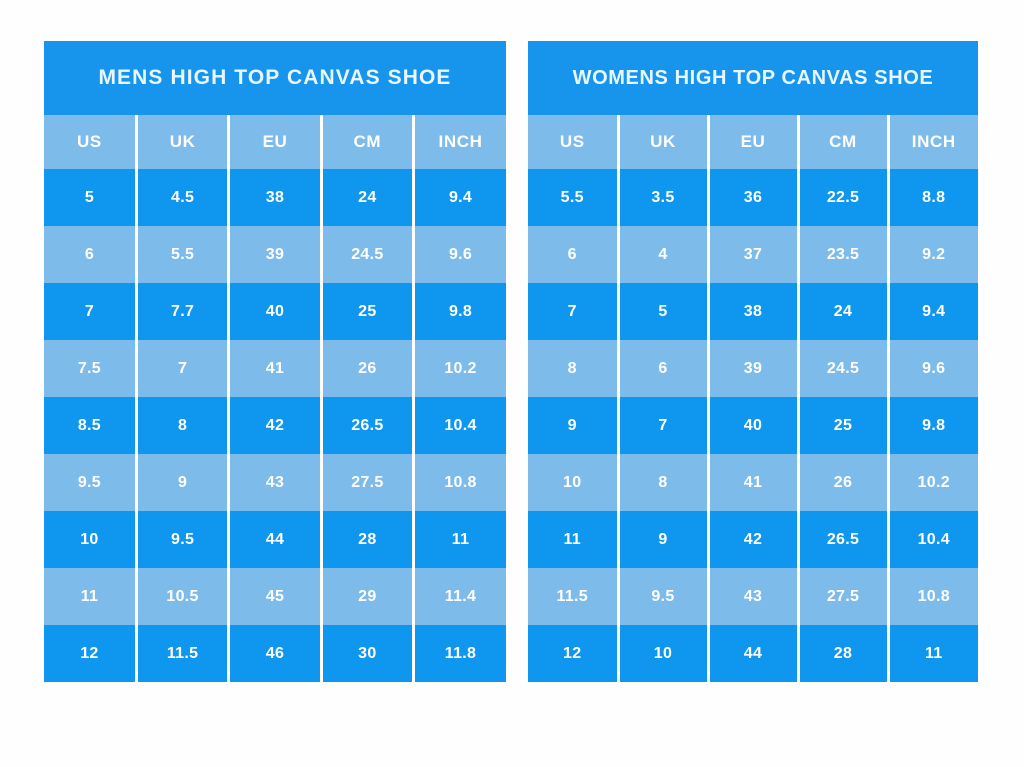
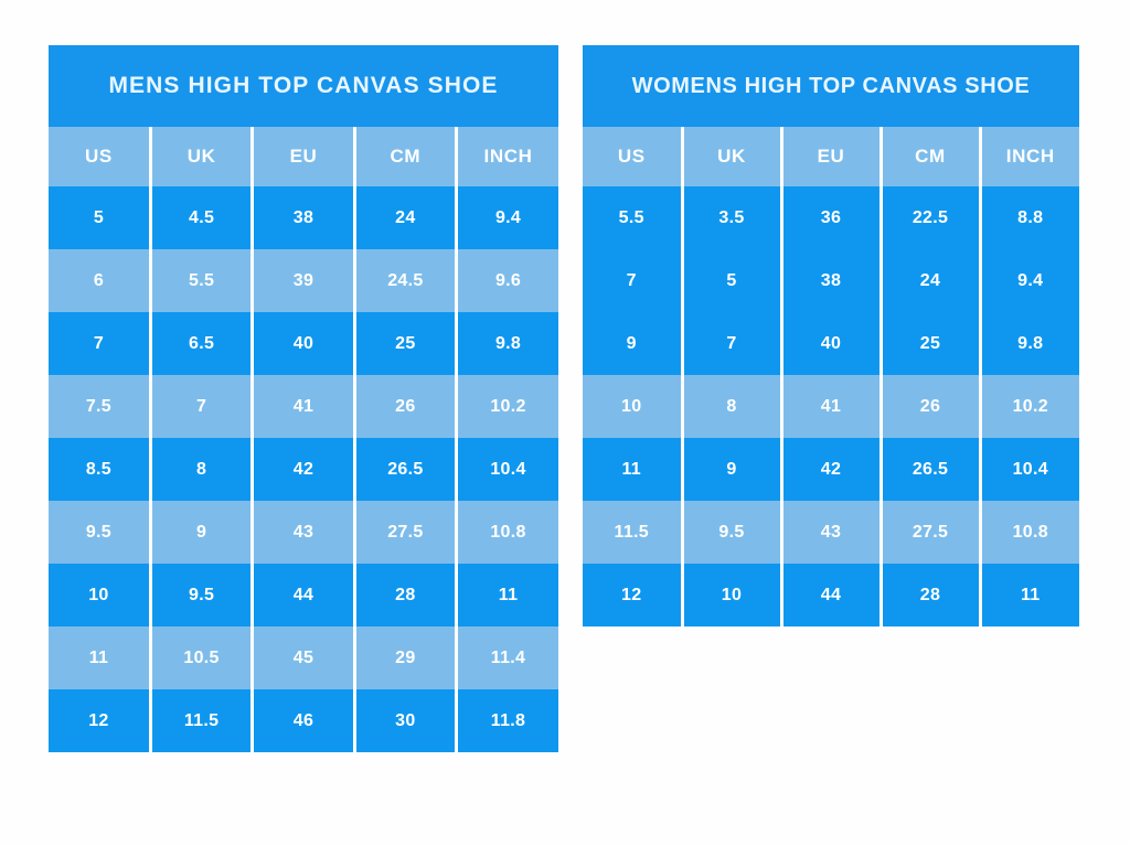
  MENS HIGH TOP CANVAS SHOE
  US	UK	EU	CM	INCH
  5	4.5	38	24	9.4
  6	5.5	39	24.5	9.6
- 7	7.7	40	25	9.8
+ 7	6.5	40	25	9.8
  7.5	7	41	26	10.2
  8.5	8	42	26.5	10.4
  9.5	9	43	27.5	10.8
  10	9.5	44	28	11
  11	10.5	45	29	11.4
  12	11.5	46	30	11.8
  WOMENS HIGH TOP CANVAS SHOE
  US	UK	EU	CM	INCH
  5.5	3.5	36	22.5	8.8
- 6	4	37	23.5	9.2
  7	5	38	24	9.4
- 8	6	39	24.5	9.6
  9	7	40	25	9.8
  10	8	41	26	10.2
  11	9	42	26.5	10.4
  11.5	9.5	43	27.5	10.8
  12	10	44	28	11
